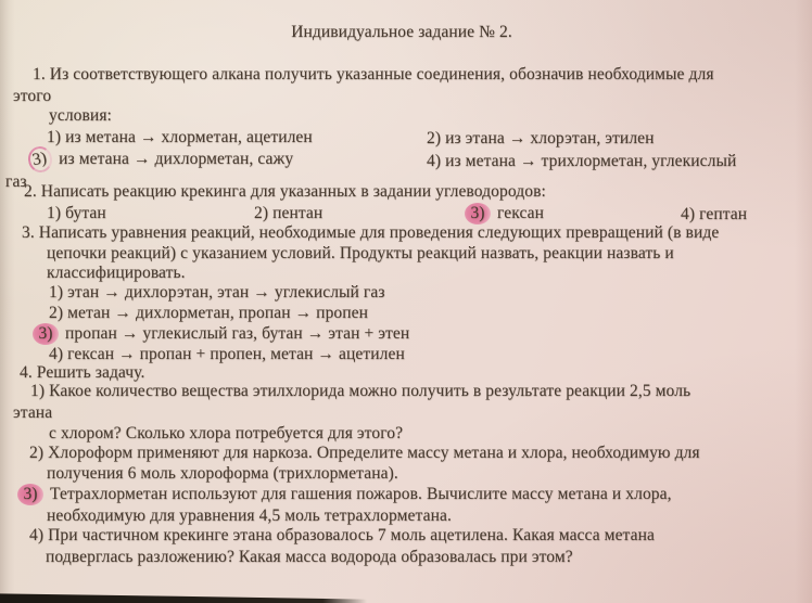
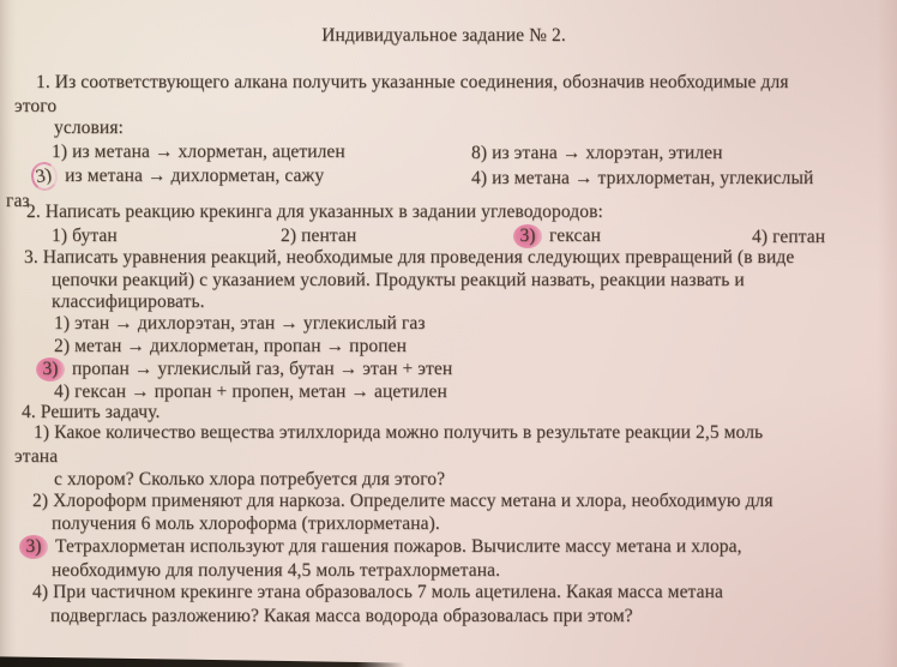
  Индивидуальное задание № 2.
  1. Из соответствующего алкана получить указанные соединения, обозначив необходимые для
  этого
  условия:
  1) из метана → хлорметан, ацетилен
- 2) из этана → хлорэтан, этилен
+ 8) из этана → хлорэтан, этилен
  4) из метана → трихлорметан, углекислый
  газ
  2. Написать реакцию крекинга для указанных в задании углеводородов:
  1) бутан
  2) пентан
  3) гексан
  4) гептан
  3. Написать уравнения реакций, необходимые для проведения следующих превращений (в виде
  цепочки реакций) с указанием условий. Продукты реакций назвать, реакции назвать и
  классифицировать.
  1) этан → дихлорэтан, этан → углекислый газ
  2) метан → дихлорметан, пропан → пропен
  3) пропан → углекислый газ, бутан → этан + этен
  4) гексан → пропан + пропен, метан → ацетилен
  4. Решить задачу.
  1) Какое количество вещества этилхлорида можно получить в результате реакции 2,5 моль
  этана
  с хлором? Сколько хлора потребуется для этого?
  2) Хлороформ применяют для наркоза. Определите массу метана и хлора, необходимую для
  получения 6 моль хлороформа (трихлорметана).
  3) Тетрахлорметан используют для гашения пожаров. Вычислите массу метана и хлора,
- необходимую для уравнения 4,5 моль тетрахлорметана.
+ необходимую для получения 4,5 моль тетрахлорметана.
  4) При частичном крекинге этана образовалось 7 моль ацетилена. Какая масса метана
  подверглась разложению? Какая масса водорода образовалась при этом?
